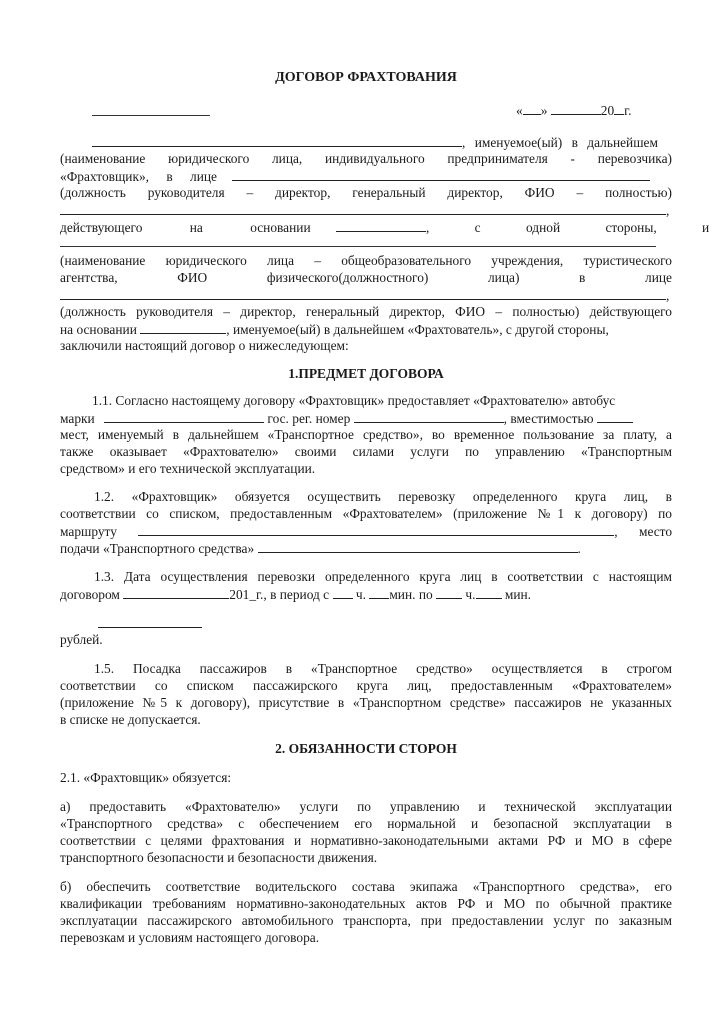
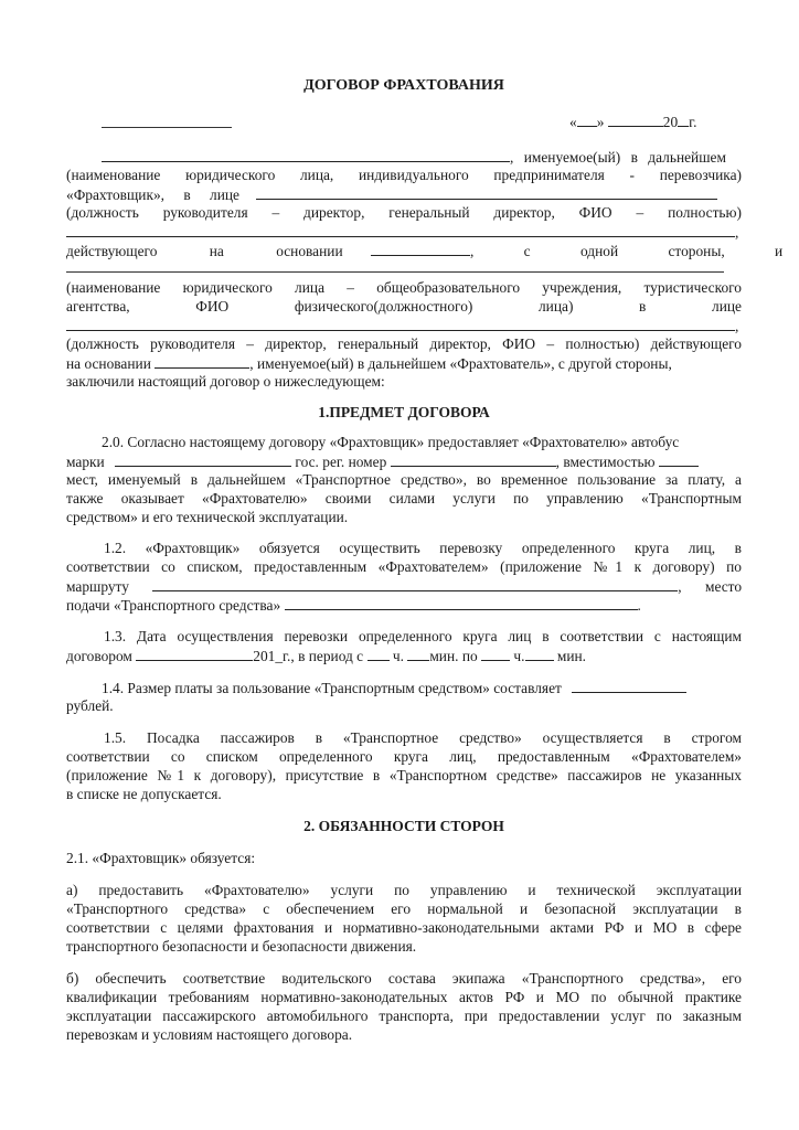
  ДОГОВОР ФРАХТОВАНИЯ
  « » 20 г.
  , именуемое(ый) в дальнейшем
  (наименование юридического лица, индивидуального предпринимателя - перевозчика)
  «Фрахтовщик», в лице
  (должность руководителя – директор, генеральный директор, ФИО – полностью)
  ,
  действующего на основании , с одной стороны, и
  (наименование юридического лица – общеобразовательного учреждения, туристического
  агентства, ФИО физического(должностного) лица) в лице
  ,
  (должность руководителя – директор, генеральный директор, ФИО – полностью) действующего
  на основании , именуемое(ый) в дальнейшем «Фрахтователь», с другой стороны,
  заключили настоящий договор о нижеследующем:
  1.ПРЕДМЕТ ДОГОВОРА
- 1.1. Согласно настоящему договору «Фрахтовщик» предоставляет «Фрахтователю» автобус
+ 2.0. Согласно настоящему договору «Фрахтовщик» предоставляет «Фрахтователю» автобус
  марки гос. рег. номер , вместимостью
  мест, именуемый в дальнейшем «Транспортное средство», во временное пользование за плату, а
  также оказывает «Фрахтователю» своими силами услуги по управлению «Транспортным
  средством» и его технической эксплуатации.
  1.2. «Фрахтовщик» обязуется осуществить перевозку определенного круга лиц, в
  соответствии со списком, предоставленным «Фрахтователем» (приложение №1 к договору) по
  маршруту , место
  подачи «Транспортного средства» .
  1.3. Дата осуществления перевозки определенного круга лиц в соответствии с настоящим
  договором 201_г., в период с ч. мин. по ч. мин.
+ 1.4. Размер платы за пользование «Транспортным средством» составляет
  рублей.
  1.5. Посадка пассажиров в «Транспортное средство» осуществляется в строгом
- соответствии со списком пассажирского круга лиц, предоставленным «Фрахтователем»
+ соответствии со списком определенного круга лиц, предоставленным «Фрахтователем»
- (приложение №5 к договору), присутствие в «Транспортном средстве» пассажиров не указанных
+ (приложение №1 к договору), присутствие в «Транспортном средстве» пассажиров не указанных
  в списке не допускается.
  2. ОБЯЗАННОСТИ СТОРОН
  2.1. «Фрахтовщик» обязуется:
  а) предоставить «Фрахтователю» услуги по управлению и технической эксплуатации
  «Транспортного средства» с обеспечением его нормальной и безопасной эксплуатации в
  соответствии с целями фрахтования и нормативно-законодательными актами РФ и МО в сфере
  транспортного безопасности и безопасности движения.
  б) обеспечить соответствие водительского состава экипажа «Транспортного средства», его
  квалификации требованиям нормативно-законодательных актов РФ и МО по обычной практике
  эксплуатации пассажирского автомобильного транспорта, при предоставлении услуг по заказным
  перевозкам и условиям настоящего договора.
